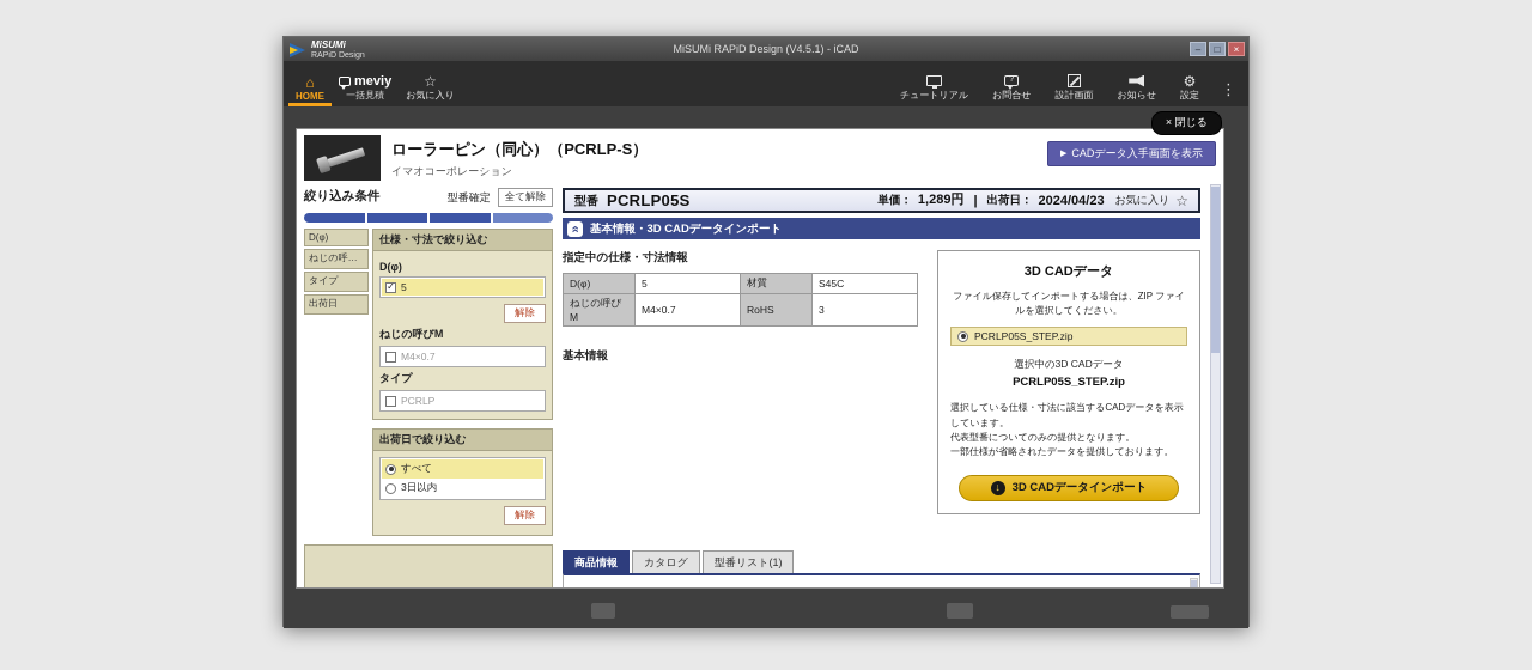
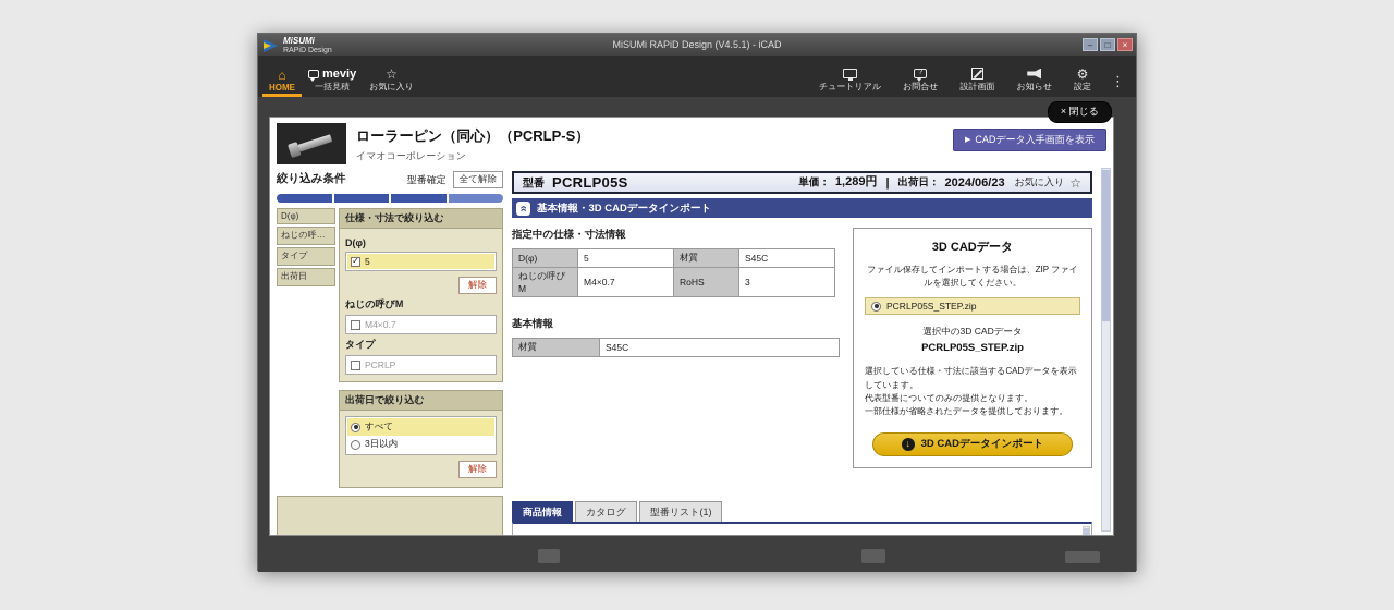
  MiSUMi
  MiSUMi RAPiD Design (V4.5.1) - iCAD
  –
  □
  ×
  ⌂
  HOME
  meviy
  一括見積
  ☆
  お気に入り
  チュートリアル
  お問合せ
  設計画面
  お知らせ
  ⚙
  設定
  ⋮
  × 閉じる
  ローラーピン（同心）（PCRLP-S）
  イマオコーポレーション
  CADデータ入手画面を表示
  絞り込み条件
  型番確定
  全て解除
  D(φ)
  ねじの呼…
  タイプ
  出荷日
  仕様・寸法で絞り込む
  D(φ)
  ✓
  5
  解除
  ねじの呼びM
  M4×0.7
  タイプ
  PCRLP
  出荷日で絞り込む
  すべて
  3日以内
  解除
  型番
  PCRLP05S
  単価：
  1,289円
  |
  出荷日：
- 2024/04/23
+ 2024/06/23
  お気に入り
  ☆
  基本情報・3D CADデータインポート
  指定中の仕様・寸法情報
  D(φ)	5	材質	S45C
  ねじの呼びM	M4×0.7	RoHS	3
  基本情報
+ 材質	S45C
  3D CADデータ
  ファイル保存してインポートする場合は、ZIP ファイルを選択してください。
  PCRLP05S_STEP.zip
  選択中の3D CADデータ
  PCRLP05S_STEP.zip
  選択している仕様・寸法に該当するCADデータを表示しています。
  代表型番についてのみの提供となります。
  一部仕様が省略されたデータを提供しております。
  ↓
  3D CADデータインポート
  商品情報
  カタログ
  型番リスト(1)
